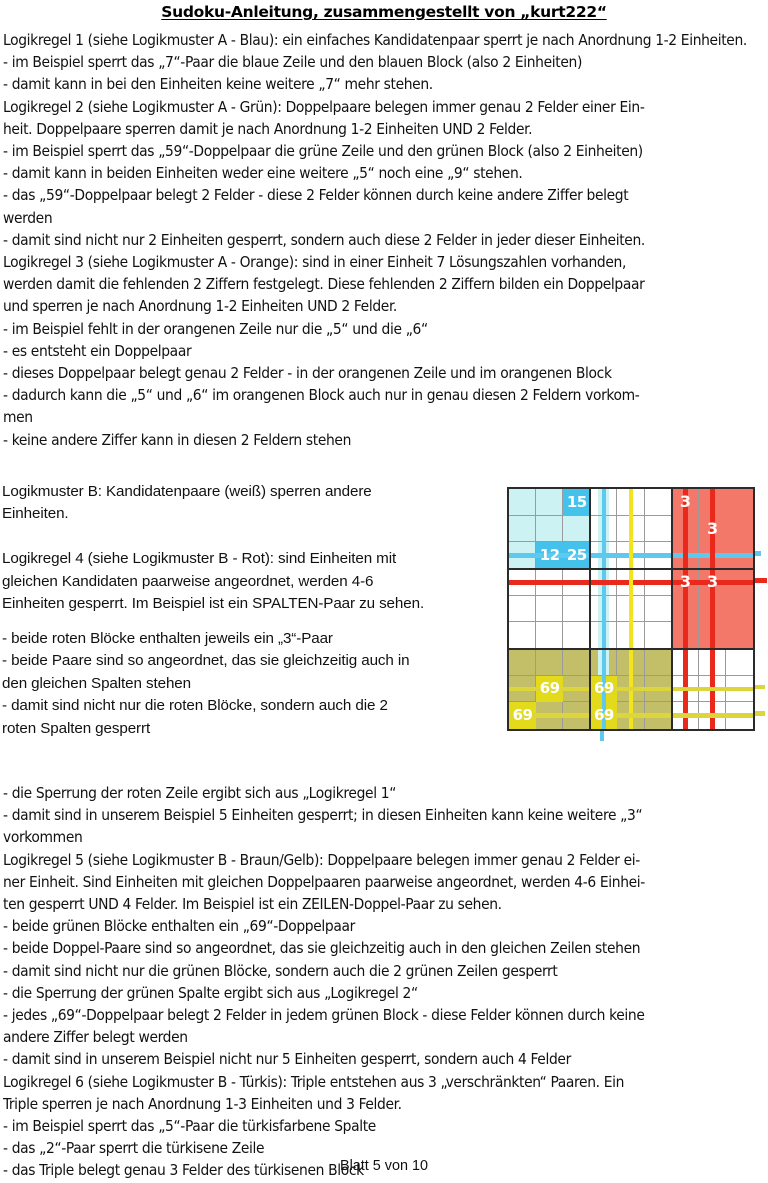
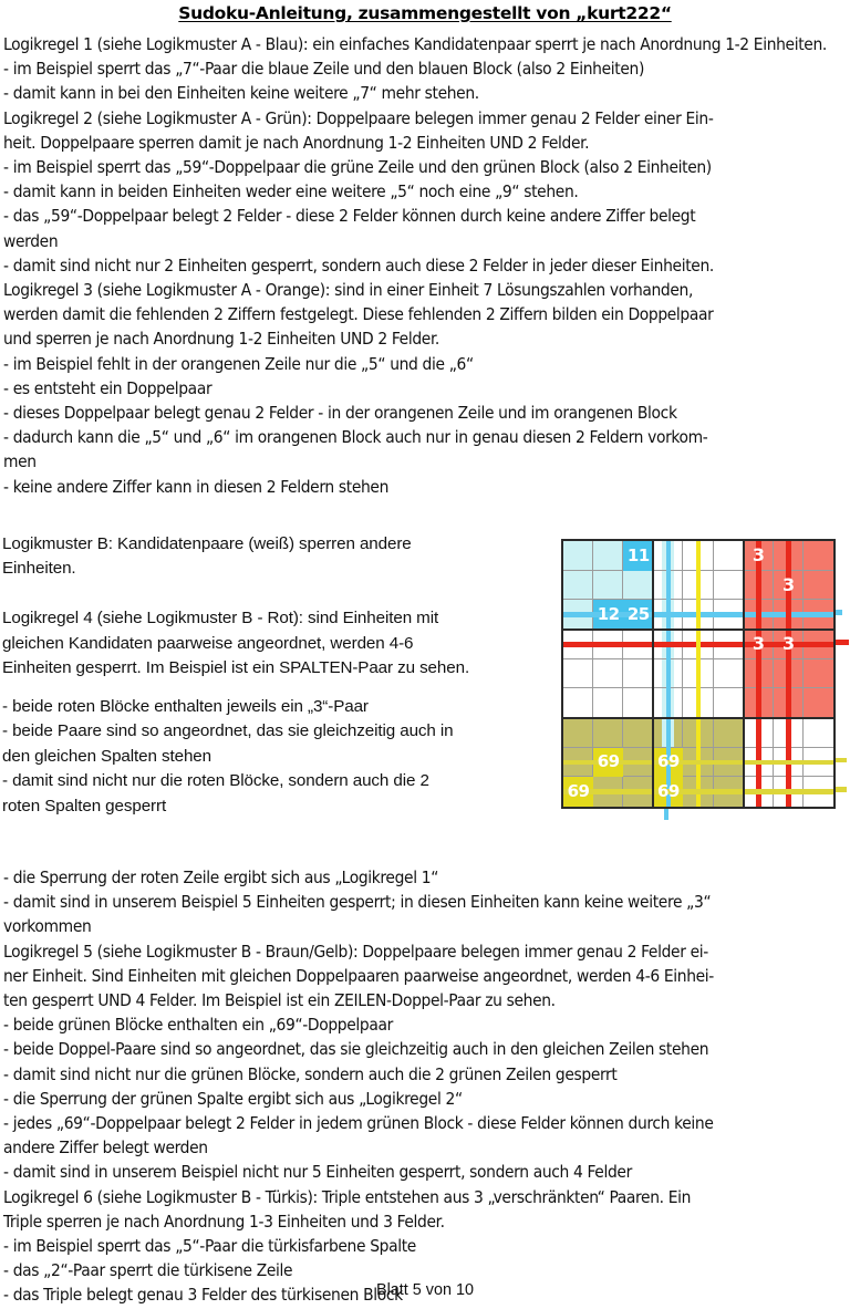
  Sudoku-Anleitung, zusammengestellt von „kurt222“
  Logikregel 1 (siehe Logikmuster A - Blau): ein einfaches Kandidatenpaar sperrt je nach Anordnung 1-2 Einheiten.
  - im Beispiel sperrt das „7“-Paar die blaue Zeile und den blauen Block (also 2 Einheiten)
  - damit kann in bei den Einheiten keine weitere „7“ mehr stehen.
  Logikregel 2 (siehe Logikmuster A - Grün): Doppelpaare belegen immer genau 2 Felder einer Ein-
  heit. Doppelpaare sperren damit je nach Anordnung 1-2 Einheiten UND 2 Felder.
  - im Beispiel sperrt das „59“-Doppelpaar die grüne Zeile und den grünen Block (also 2 Einheiten)
  - damit kann in beiden Einheiten weder eine weitere „5“ noch eine „9“ stehen.
  - das „59“-Doppelpaar belegt 2 Felder - diese 2 Felder können durch keine andere Ziffer belegt
  werden
  - damit sind nicht nur 2 Einheiten gesperrt, sondern auch diese 2 Felder in jeder dieser Einheiten.
  Logikregel 3 (siehe Logikmuster A - Orange): sind in einer Einheit 7 Lösungszahlen vorhanden,
  werden damit die fehlenden 2 Ziffern festgelegt. Diese fehlenden 2 Ziffern bilden ein Doppelpaar
  und sperren je nach Anordnung 1-2 Einheiten UND 2 Felder.
  - im Beispiel fehlt in der orangenen Zeile nur die „5“ und die „6“
  - es entsteht ein Doppelpaar
  - dieses Doppelpaar belegt genau 2 Felder - in der orangenen Zeile und im orangenen Block
  - dadurch kann die „5“ und „6“ im orangenen Block auch nur in genau diesen 2 Feldern vorkom-
  men
  - keine andere Ziffer kann in diesen 2 Feldern stehen
  Logikmuster B: Kandidatenpaare (weiß) sperren andere
  Einheiten.
  Logikregel 4 (siehe Logikmuster B - Rot): sind Einheiten mit
  gleichen Kandidaten paarweise angeordnet, werden 4-6
  Einheiten gesperrt. Im Beispiel ist ein SPALTEN-Paar zu sehen.
  - beide roten Blöcke enthalten jeweils ein „3“-Paar
  - beide Paare sind so angeordnet, das sie gleichzeitig auch in
  den gleichen Spalten stehen
  - damit sind nicht nur die roten Blöcke, sondern auch die 2
  roten Spalten gesperrt
  - die Sperrung der roten Zeile ergibt sich aus „Logikregel 1“
  - damit sind in unserem Beispiel 5 Einheiten gesperrt; in diesen Einheiten kann keine weitere „3“
  vorkommen
  Logikregel 5 (siehe Logikmuster B - Braun/Gelb): Doppelpaare belegen immer genau 2 Felder ei-
  ner Einheit. Sind Einheiten mit gleichen Doppelpaaren paarweise angeordnet, werden 4-6 Einhei-
  ten gesperrt UND 4 Felder. Im Beispiel ist ein ZEILEN-Doppel-Paar zu sehen.
  - beide grünen Blöcke enthalten ein „69“-Doppelpaar
  - beide Doppel-Paare sind so angeordnet, das sie gleichzeitig auch in den gleichen Zeilen stehen
  - damit sind nicht nur die grünen Blöcke, sondern auch die 2 grünen Zeilen gesperrt
  - die Sperrung der grünen Spalte ergibt sich aus „Logikregel 2“
  - jedes „69“-Doppelpaar belegt 2 Felder in jedem grünen Block - diese Felder können durch keine
  andere Ziffer belegt werden
  - damit sind in unserem Beispiel nicht nur 5 Einheiten gesperrt, sondern auch 4 Felder
  Logikregel 6 (siehe Logikmuster B - Türkis): Triple entstehen aus 3 „verschränkten“ Paaren. Ein
  Triple sperren je nach Anordnung 1-3 Einheiten und 3 Felder.
  - im Beispiel sperrt das „5“-Paar die türkisfarbene Spalte
  - das „2“-Paar sperrt die türkisene Zeile
  - das Triple belegt genau 3 Felder des türkisenen Block
- 15
+ 11
  12
  25
  3
  3
  3
  3
  69
  69
  69
  69
  Blatt 5 von 10
